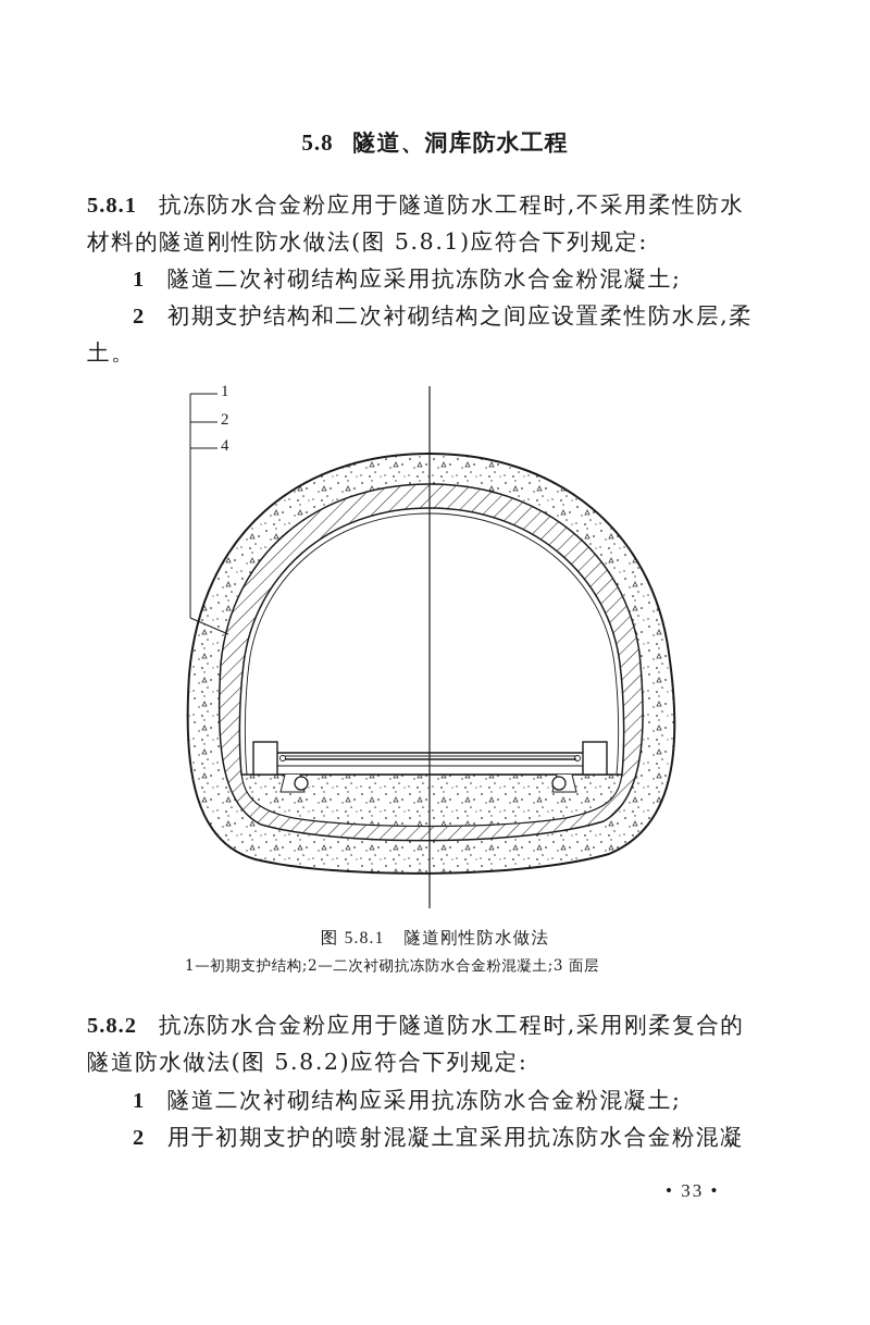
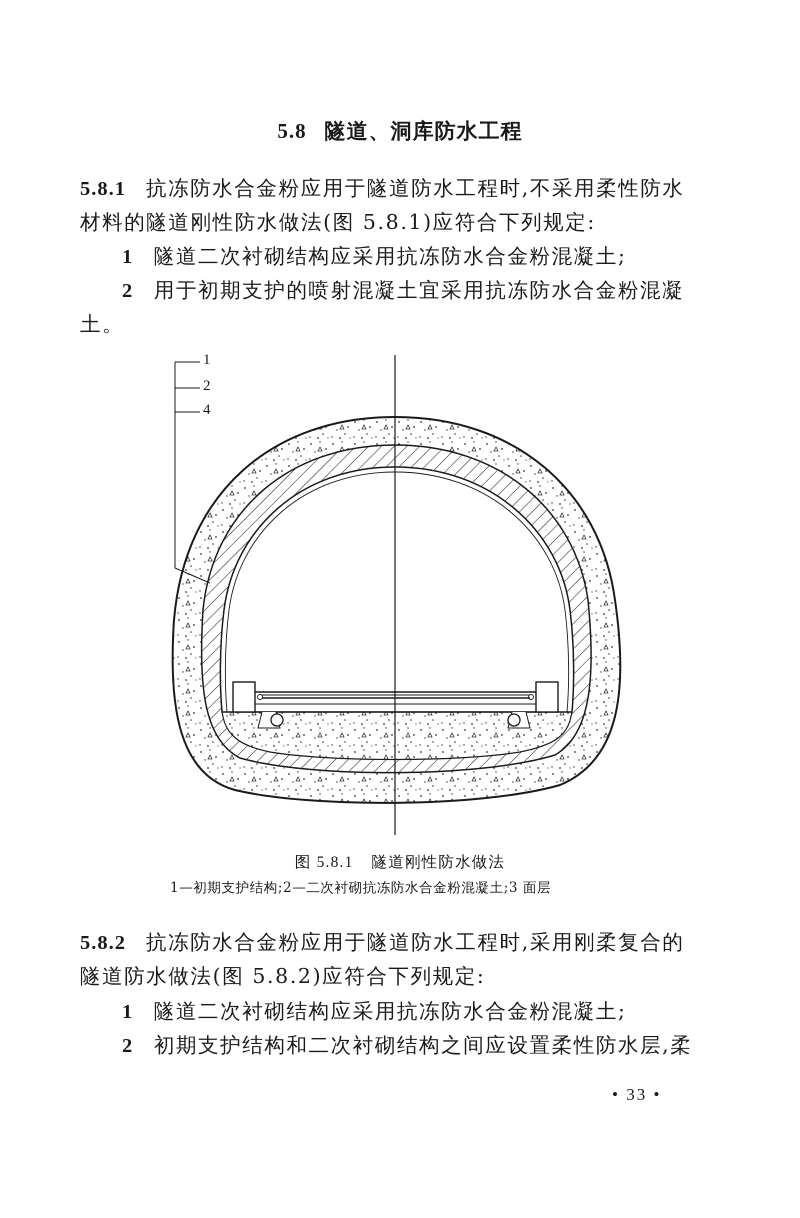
  5.8 隧道、洞库防水工程
  5.8.1 抗冻防水合金粉应用于隧道防水工程时,不采用柔性防水
  材料的隧道刚性防水做法(图 5.8.1)应符合下列规定:
  1 隧道二次衬砌结构应采用抗冻防水合金粉混凝土;
- 2 初期支护结构和二次衬砌结构之间应设置柔性防水层,柔
+ 2 用于初期支护的喷射混凝土宜采用抗冻防水合金粉混凝
  土。
  1
  2
  4
  图 5.8.1 隧道刚性防水做法
  1—初期支护结构;2—二次衬砌抗冻防水合金粉混凝土;3 面层
  5.8.2 抗冻防水合金粉应用于隧道防水工程时,采用刚柔复合的
  隧道防水做法(图 5.8.2)应符合下列规定:
  1 隧道二次衬砌结构应采用抗冻防水合金粉混凝土;
- 2 用于初期支护的喷射混凝土宜采用抗冻防水合金粉混凝
+ 2 初期支护结构和二次衬砌结构之间应设置柔性防水层,柔
  • 33 •
